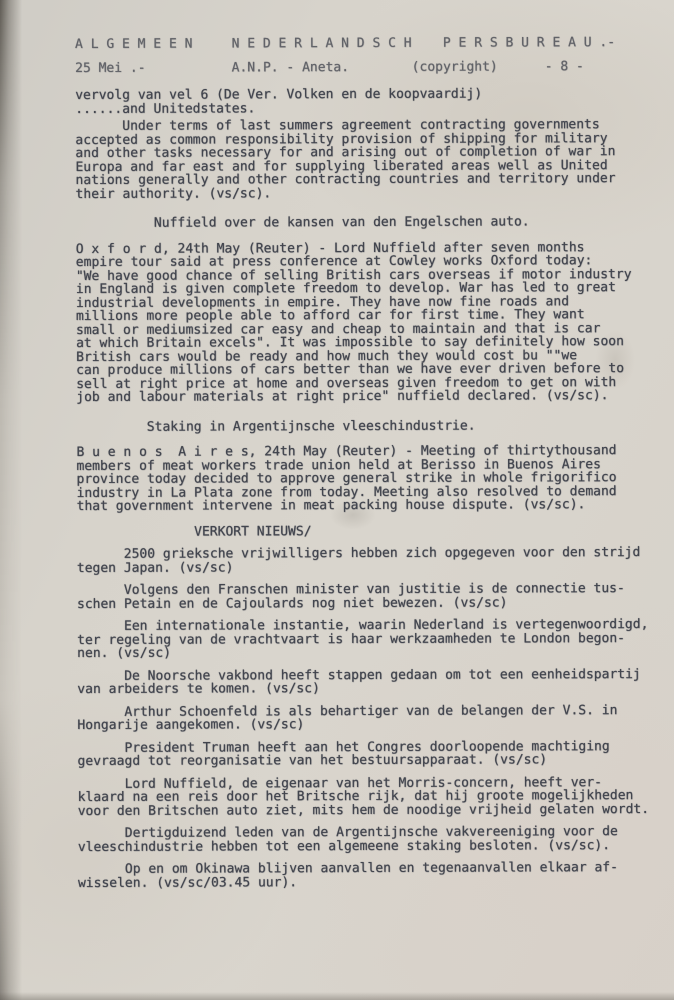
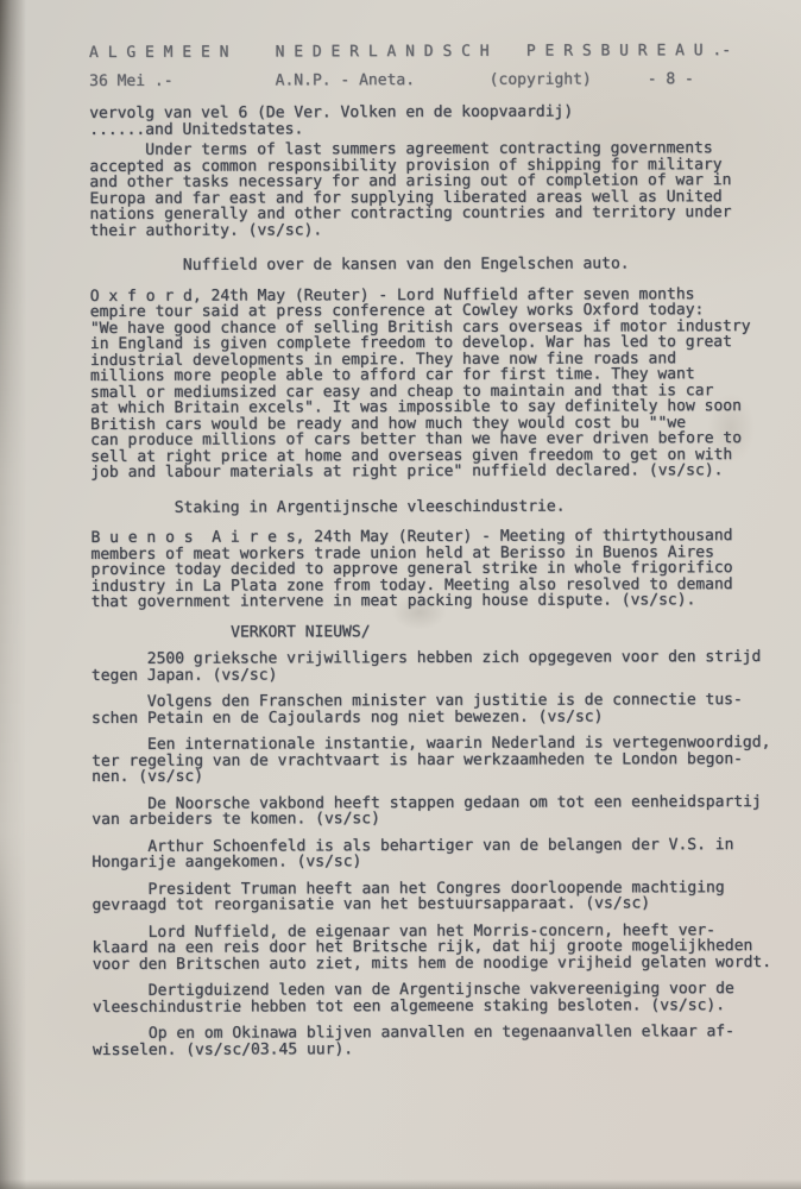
  A L G E M E E N N E D E R L A N D S C H P E R S B U R E A U .-
- 25 Mei .- A.N.P. - Aneta. (copyright) - 8 -
+ 36 Mei .- A.N.P. - Aneta. (copyright) - 8 -
  vervolg van vel 6 (De Ver. Volken en de koopvaardij)
  ......and Unitedstates.
  Under terms of last summers agreement contracting governments
  accepted as common responsibility provision of shipping for military
  and other tasks necessary for and arising out of completion of war in
  Europa and far east and for supplying liberated areas well as United
  nations generally and other contracting countries and territory under
  their authority. (vs/sc).
  Nuffield over de kansen van den Engelschen auto.
  O x f o r d, 24th May (Reuter) - Lord Nuffield after seven months
  empire tour said at press conference at Cowley works Oxford today:
  "We have good chance of selling British cars overseas if motor industry
  in England is given complete freedom to develop. War has led to great
  industrial developments in empire. They have now fine roads and
  millions more people able to afford car for first time. They want
  small or mediumsized car easy and cheap to maintain and that is car
  at which Britain excels". It was impossible to say definitely how soon
  British cars would be ready and how much they would cost bu ""we
  can produce millions of cars better than we have ever driven before to
  sell at right price at home and overseas given freedom to get on with
  job and labour materials at right price" nuffield declared. (vs/sc).
  Staking in Argentijnsche vleeschindustrie.
  B u e n o s A i r e s, 24th May (Reuter) - Meeting of thirtythousand
  members of meat workers trade union held at Berisso in Buenos Aires
  province today decided to approve general strike in whole frigorifico
  industry in La Plata zone from today. Meeting also resolved to demand
  that government intervene in meat packing house dispute. (vs/sc).
  VERKORT NIEUWS/
  2500 grieksche vrijwilligers hebben zich opgegeven voor den strijd
  tegen Japan. (vs/sc)
  Volgens den Franschen minister van justitie is de connectie tus-
  schen Petain en de Cajoulards nog niet bewezen. (vs/sc)
  Een internationale instantie, waarin Nederland is vertegenwoordigd,
  ter regeling van de vrachtvaart is haar werkzaamheden te London begon-
  nen. (vs/sc)
  De Noorsche vakbond heeft stappen gedaan om tot een eenheidspartij
  van arbeiders te komen. (vs/sc)
  Arthur Schoenfeld is als behartiger van de belangen der V.S. in
  Hongarije aangekomen. (vs/sc)
  President Truman heeft aan het Congres doorloopende machtiging
  gevraagd tot reorganisatie van het bestuursapparaat. (vs/sc)
  Lord Nuffield, de eigenaar van het Morris-concern, heeft ver-
  klaard na een reis door het Britsche rijk, dat hij groote mogelijkheden
  voor den Britschen auto ziet, mits hem de noodige vrijheid gelaten wordt.
  Dertigduizend leden van de Argentijnsche vakvereeniging voor de
  vleeschindustrie hebben tot een algemeene staking besloten. (vs/sc).
  Op en om Okinawa blijven aanvallen en tegenaanvallen elkaar af-
  wisselen. (vs/sc/03.45 uur).
